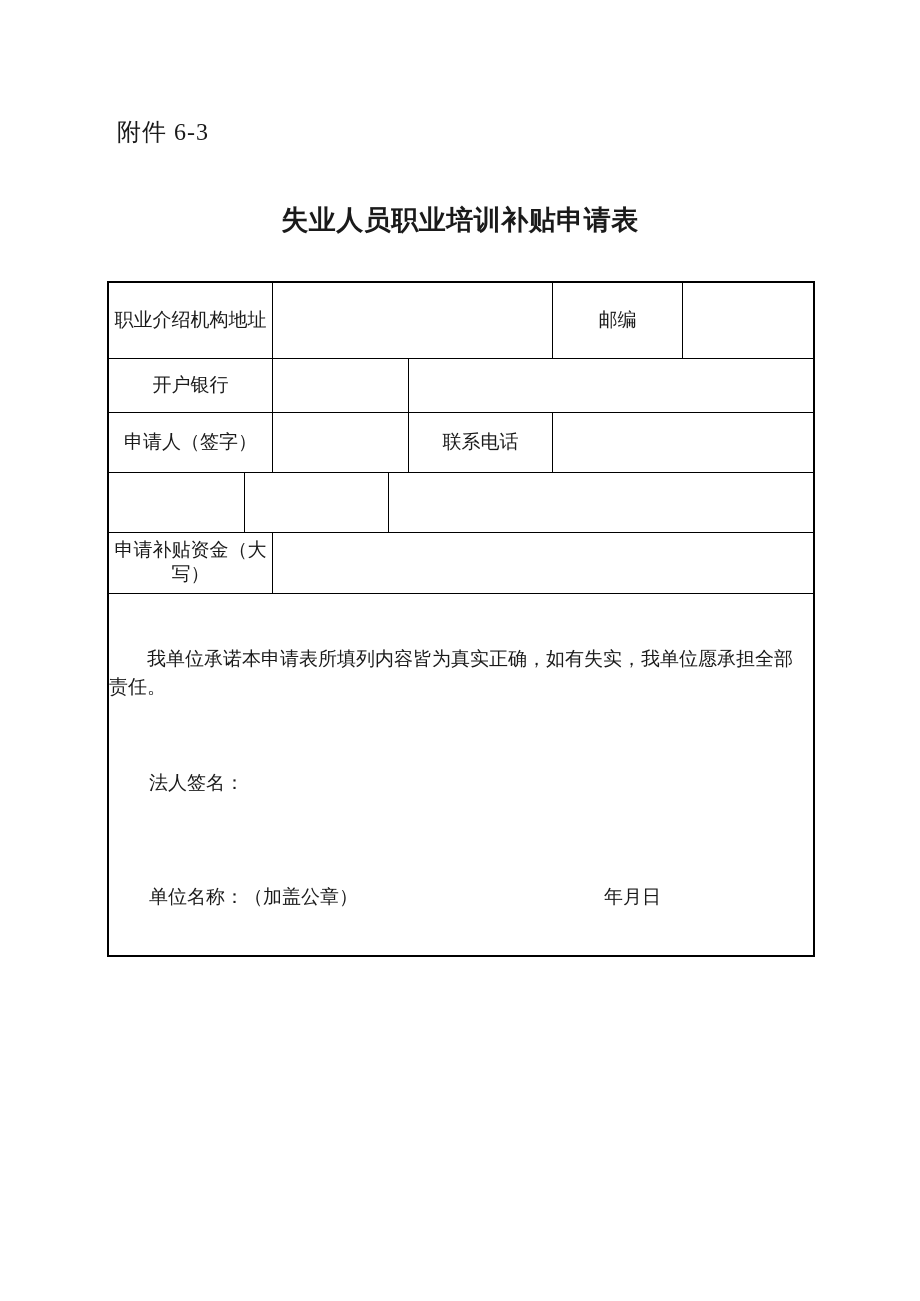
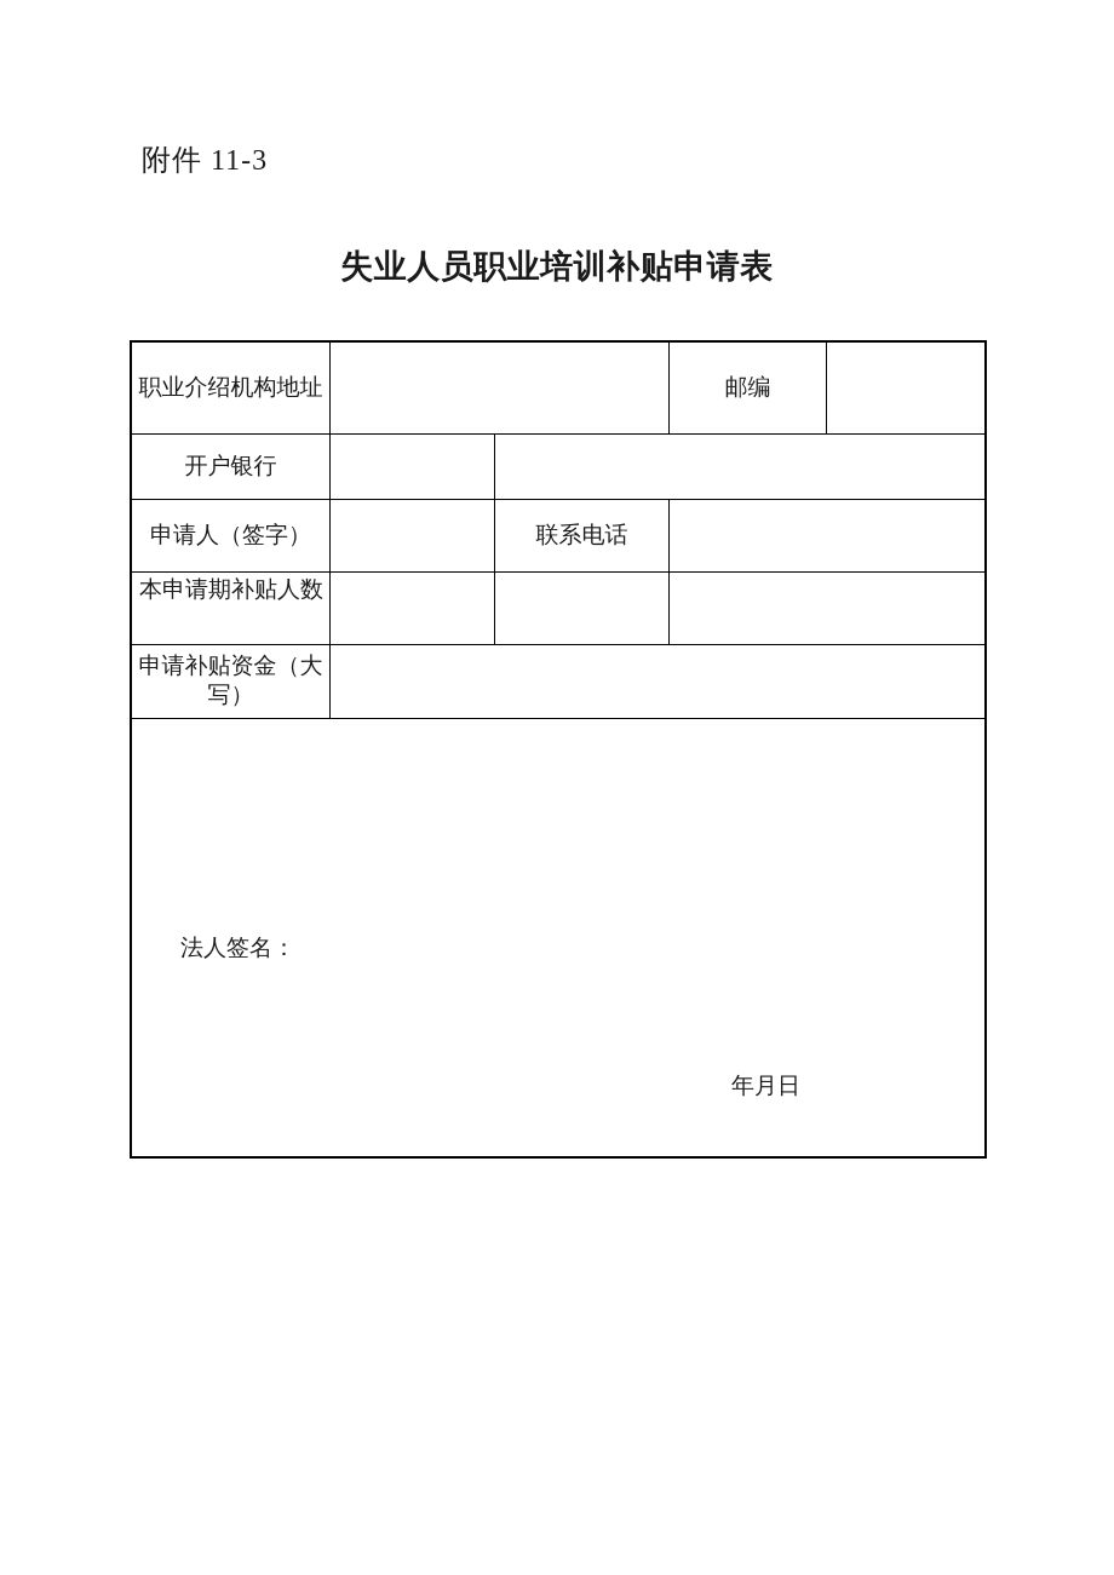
- 附件 6-3
+ 附件 11-3
  失业人员职业培训补贴申请表
  职业介绍机构地址
  邮编
  开户银行
  申请人（签字）
  联系电话
+ 本申请期补贴人数
  申请补贴资金（大写）
- 我单位承诺本申请表所填列内容皆为真实正确，如有失实，我单位愿承担全部责任。
  法人签名：
- 单位名称：（加盖公章）
  年月日
